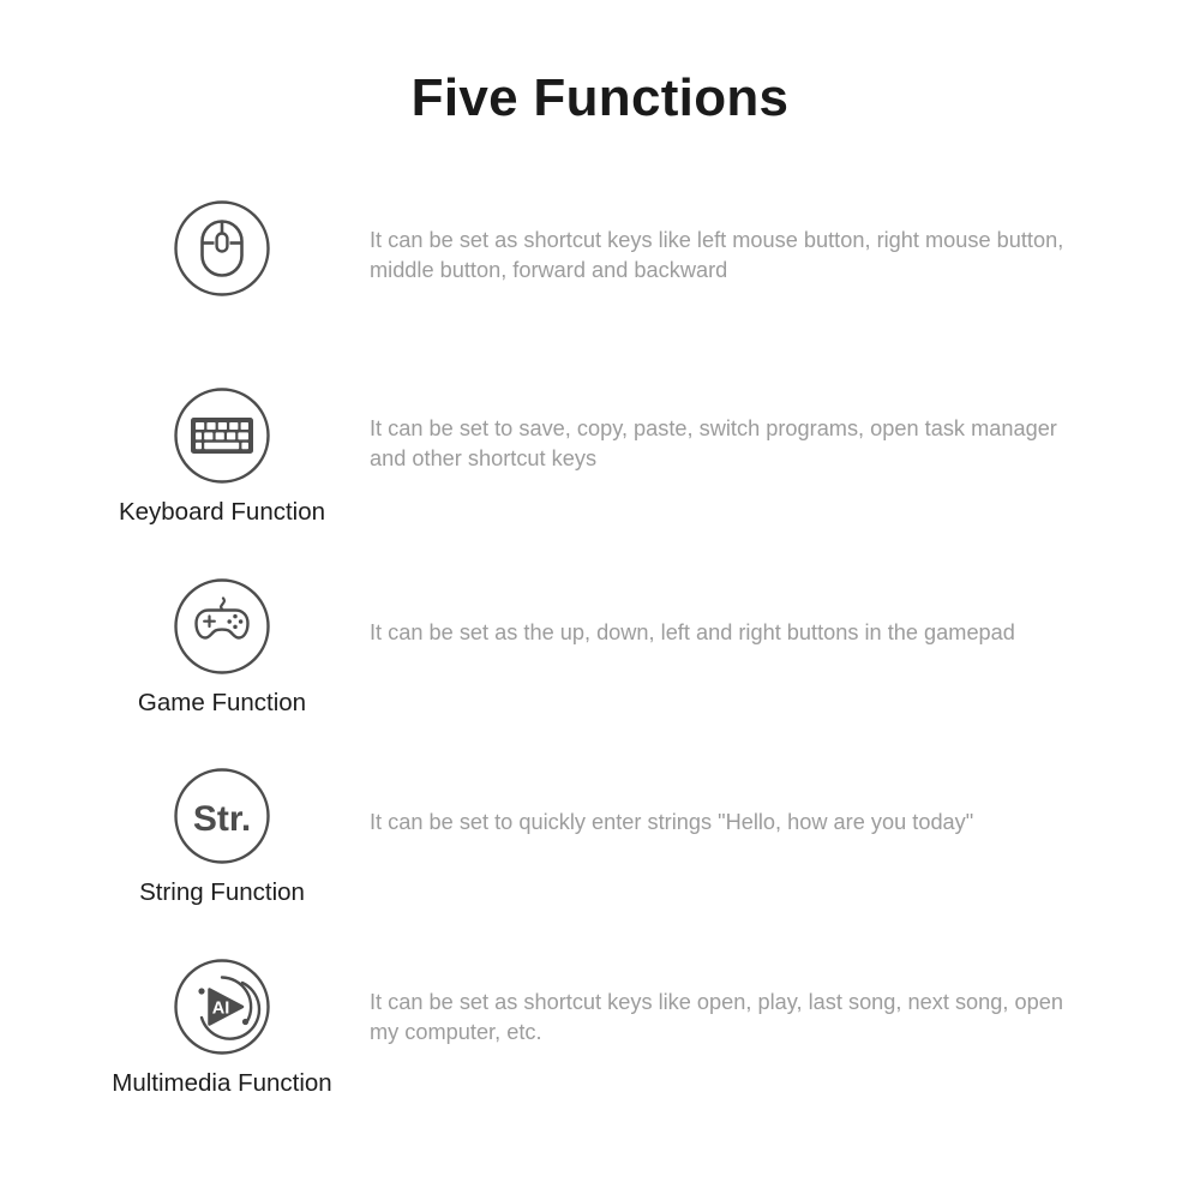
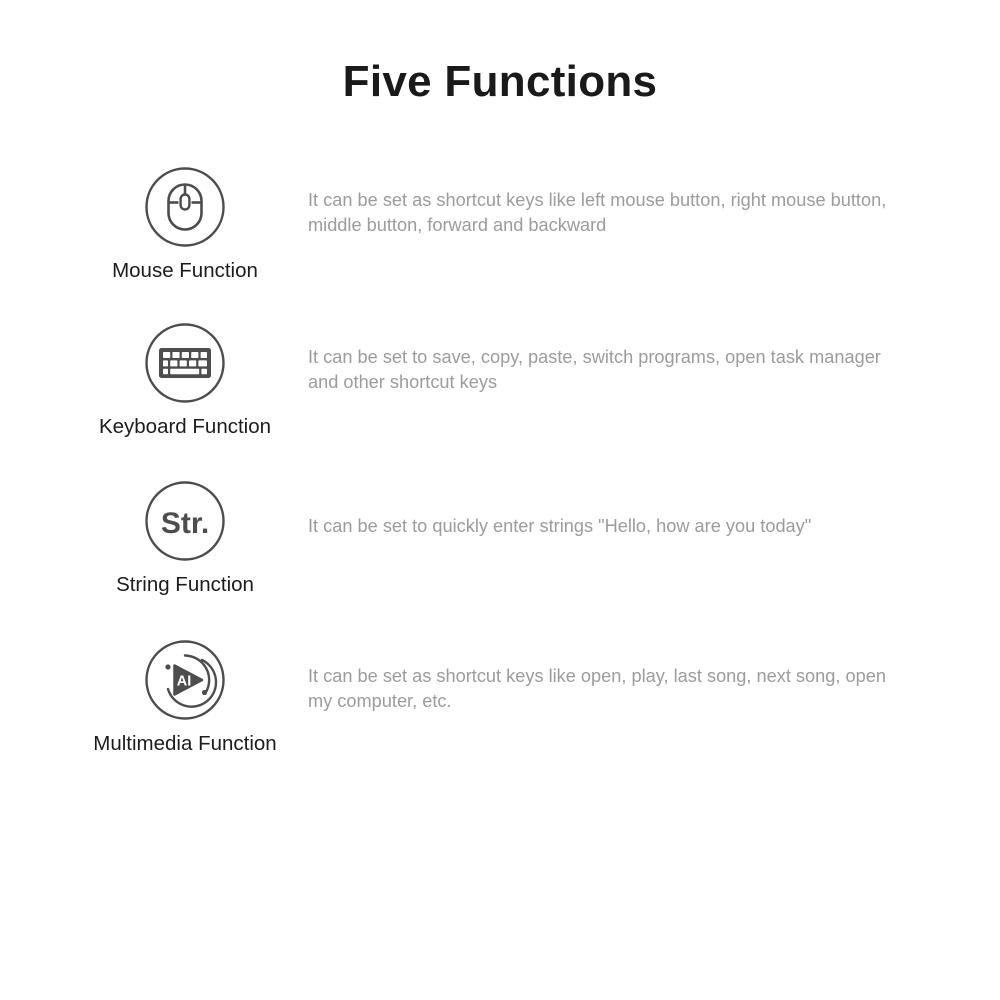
  Five Functions
+ Mouse Function
  It can be set as shortcut keys like left mouse button, right mouse button, middle button, forward and backward
  Keyboard Function
  It can be set to save, copy, paste, switch programs, open task manager and other shortcut keys
- Game Function
- It can be set as the up, down, left and right buttons in the gamepad
  Str.
  String Function
  It can be set to quickly enter strings "Hello, how are you today"
  AI
  Multimedia Function
  It can be set as shortcut keys like open, play, last song, next song, open my computer, etc.
